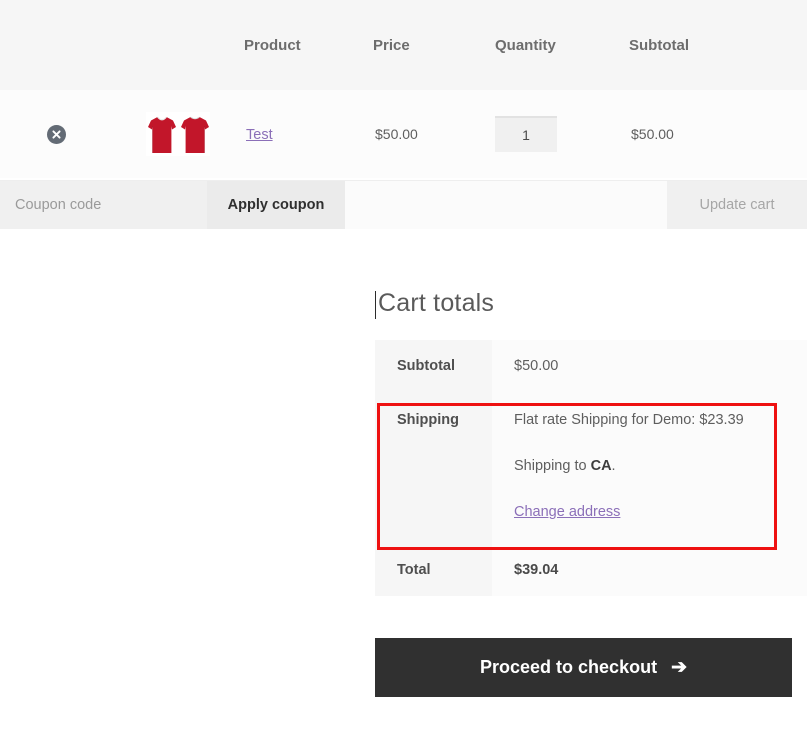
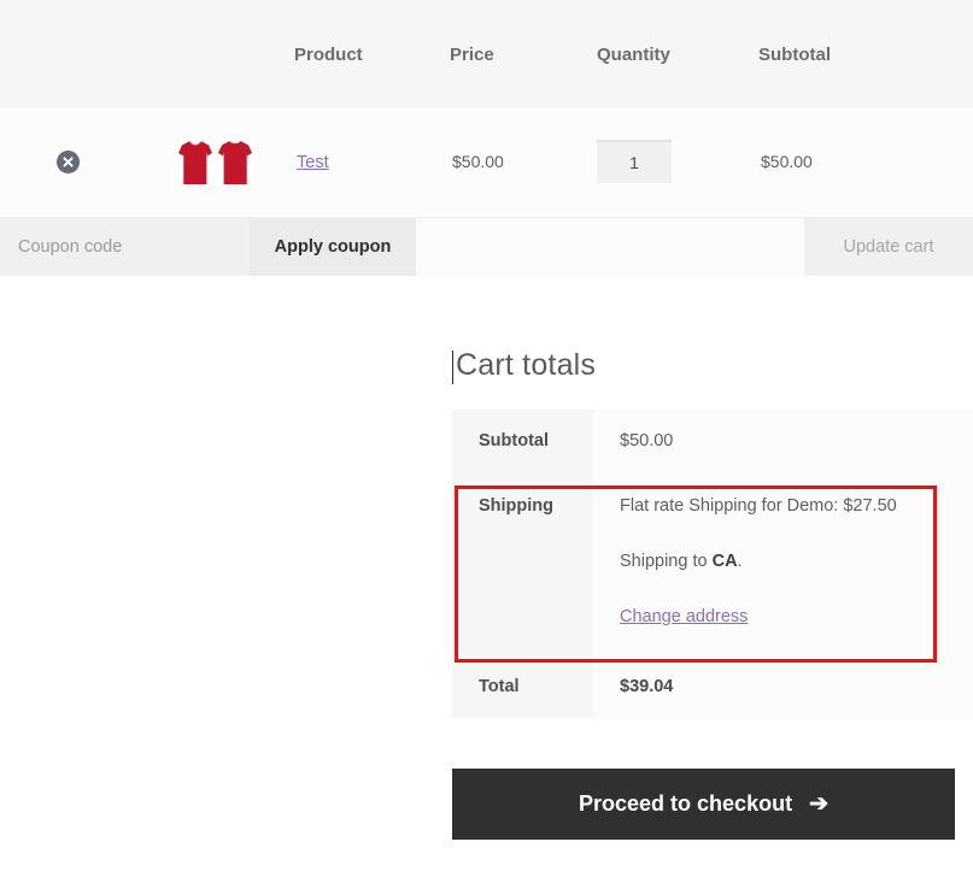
  		Product	Price	Quantity	Subtotal
  		Test	$50.00	1	$50.00
  Coupon code
  Apply coupon
  Update cart
  Cart totals
  Subtotal	$50.00
- Shipping	Flat rate Shipping for Demo: $23.39 Shipping to CA. Change address
+ Shipping	Flat rate Shipping for Demo: $27.50 Shipping to CA. Change address
  Total	$39.04
  Proceed to checkout
  ➔
